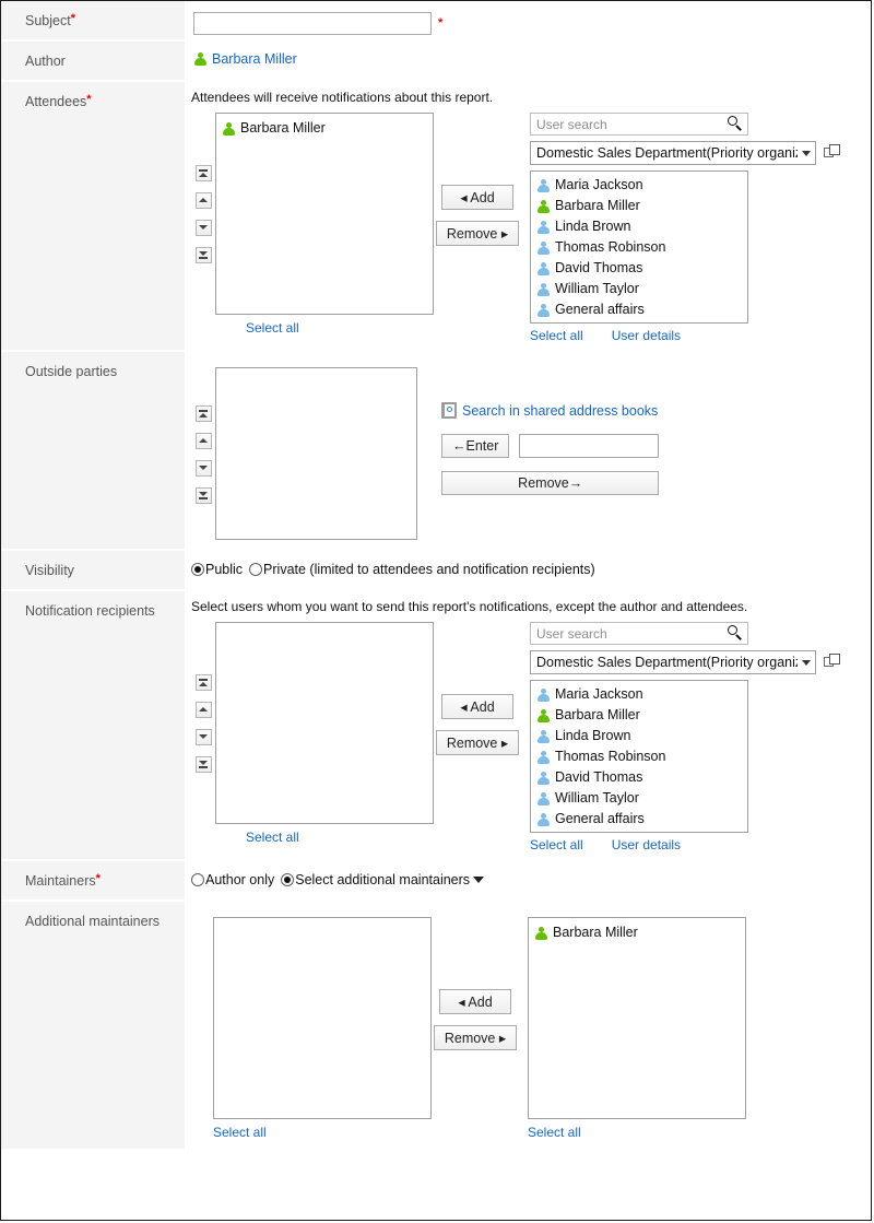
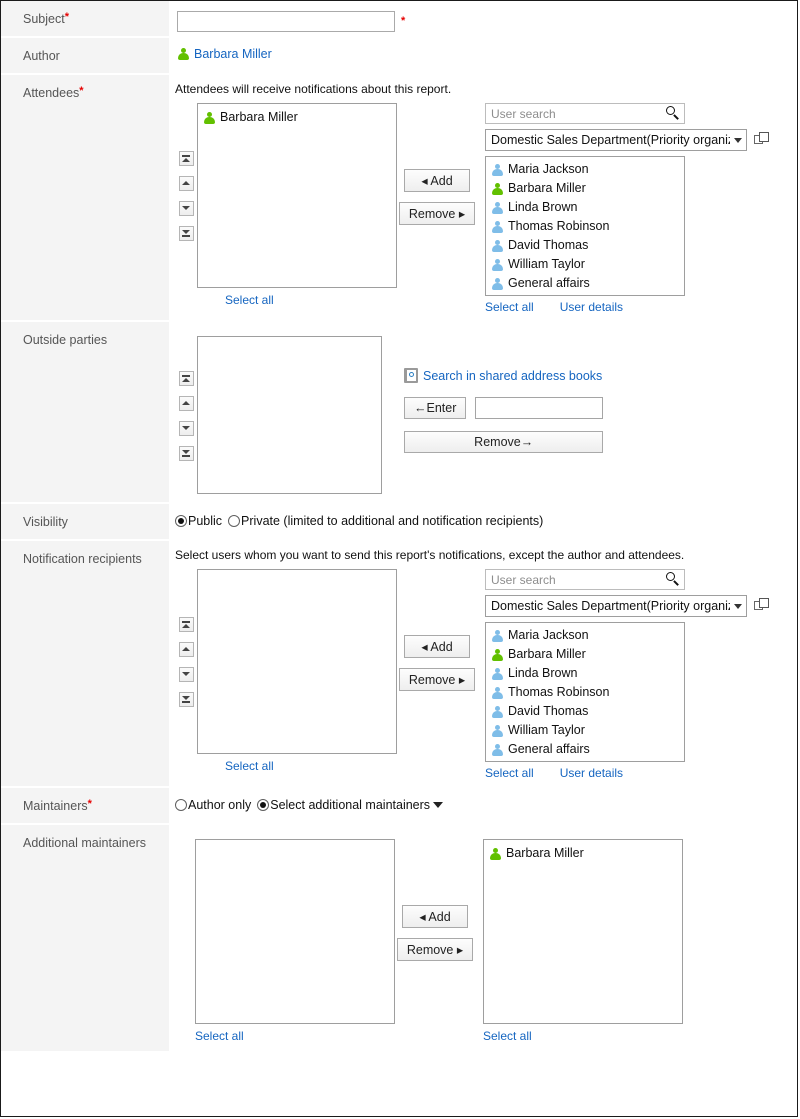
  Subject*	*
  Author	Barbara Miller
  Attendees*	Attendees will receive notifications about this report. Barbara Miller Select all ◂ Add Remove ▸ User search Domestic Sales Department(Priority organi Maria Jackson Barbara Miller Linda Brown Thomas Robinson David Thomas William Taylor General affairs Select all User details
  Outside parties	Search in shared address books ←Enter Remove→
- Visibility	Public Private (limited to attendees and notification recipients)
+ Visibility	Public Private (limited to additional and notification recipients)
  Notification recipients	Select users whom you want to send this report's notifications, except the author and attendees. Select all ◂ Add Remove ▸ User search Domestic Sales Department(Priority organi Maria Jackson Barbara Miller Linda Brown Thomas Robinson David Thomas William Taylor General affairs Select all User details
  Maintainers*	Author only Select additional maintainers
  Additional maintainers	Select all ◂ Add Remove ▸ Barbara Miller Select all
